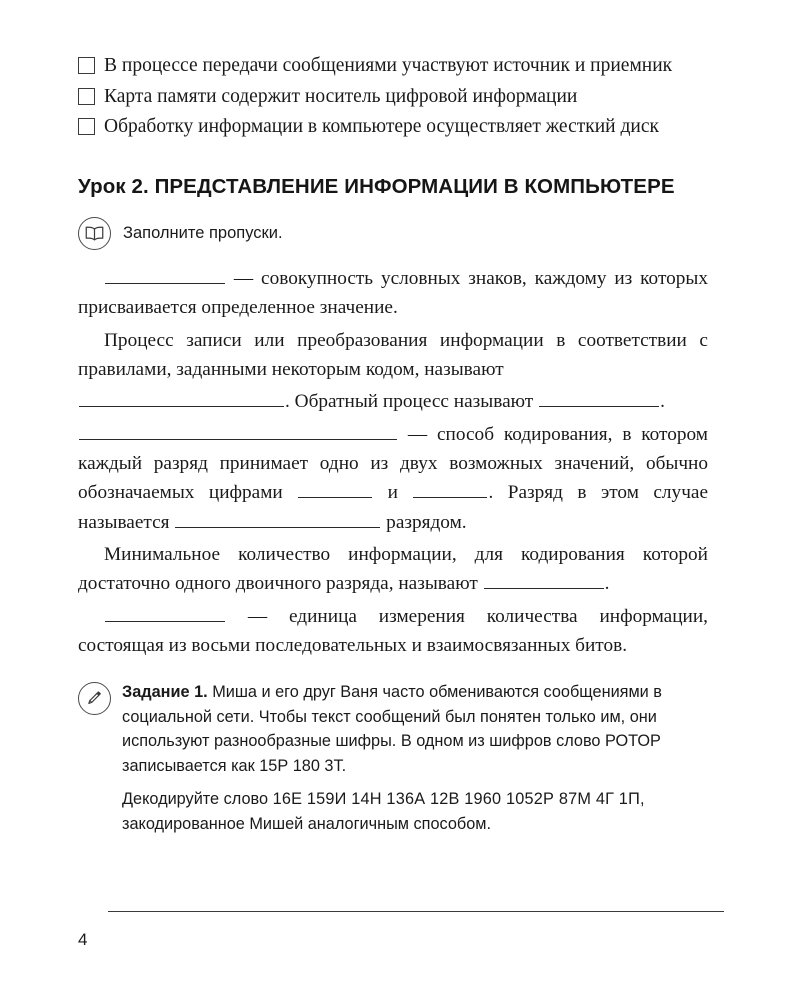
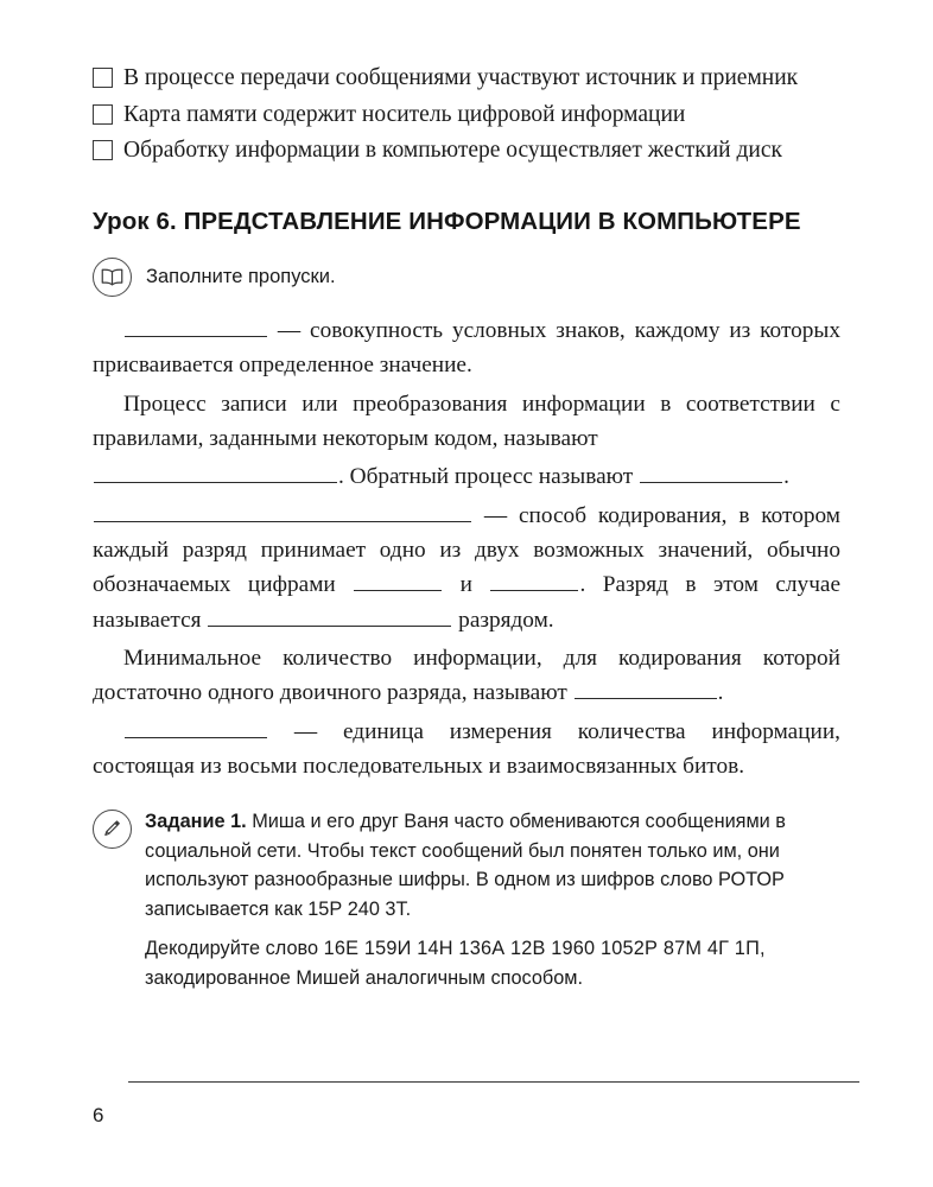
  В процессе передачи сообщениями участвуют источник и приемник
  Карта памяти содержит носитель цифровой информации
  Обработку информации в компьютере осуществляет жесткий диск
- Урок 2. ПРЕДСТАВЛЕНИЕ ИНФОРМАЦИИ В КОМПЬЮТЕРЕ
+ Урок 6. ПРЕДСТАВЛЕНИЕ ИНФОРМАЦИИ В КОМПЬЮТЕРЕ
  Заполните пропуски.
  — совокупность условных знаков, каждому из которых присваивается определенное значение.
  Процесс записи или преобразования информации в соответствии с правилами, заданными некоторым кодом, называют
  . Обратный процесс называют .
  — способ кодирования, в котором каждый разряд принимает одно из двух возможных значений, обычно обозначаемых цифрами и . Разряд в этом случае называется разрядом.
  Минимальное количество информации, для кодирования которой достаточно одного двоичного разряда, называют .
  — единица измерения количества информации, состоящая из восьми последовательных и взаимосвязанных битов.
- Задание 1. Миша и его друг Ваня часто обмениваются сообщениями в социальной сети. Чтобы текст сообщений был понятен только им, они используют разнообразные шифры. В одном из шифров слово РОТОР записывается как 15Р 180 3Т.
+ Задание 1. Миша и его друг Ваня часто обмениваются сообщениями в социальной сети. Чтобы текст сообщений был понятен только им, они используют разнообразные шифры. В одном из шифров слово РОТОР записывается как 15Р 240 3Т.
  Декодируйте слово 16Е 159И 14Н 136А 12В 1960 1052Р 87М 4Г 1П, закодированное Мишей аналогичным способом.
- 4
+ 6
